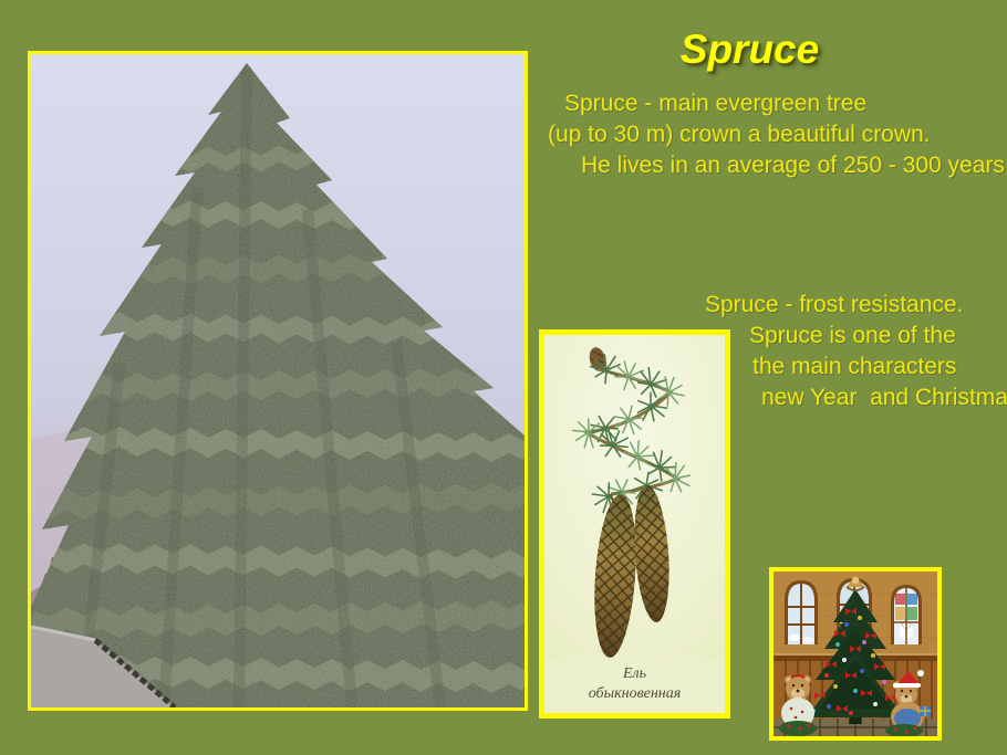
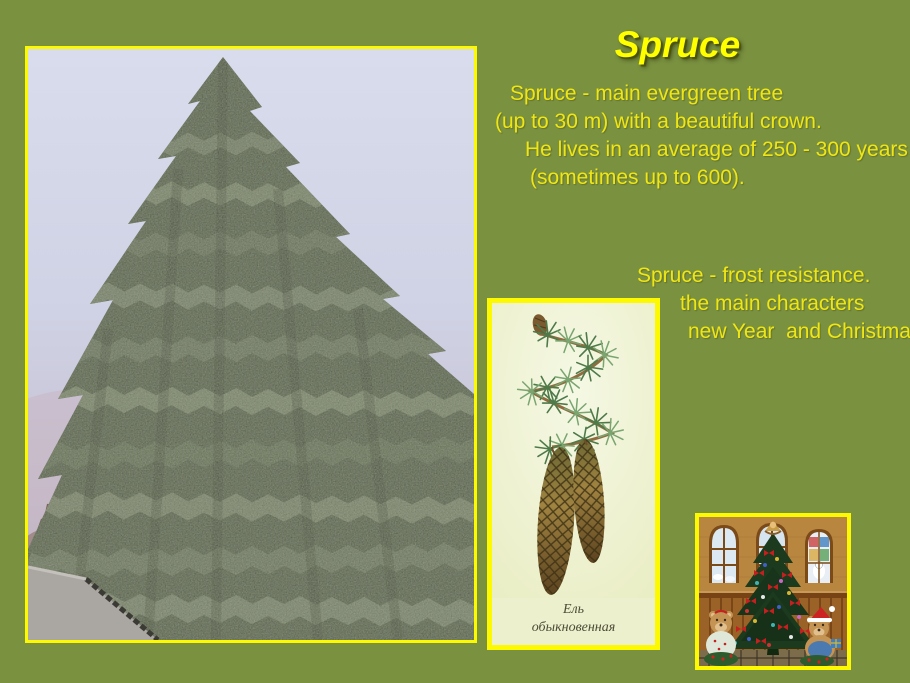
  Spruce
  Spruce - main evergreen tree
- (up to 30 m) crown a beautiful crown.
+ (up to 30 m) with a beautiful crown.
  He lives in an average of 250 - 300 years
+ (sometimes up to 600).
  Spruce - frost resistance.
- Spruce is one of the
  the main characters
  new Year and Christma
  Ель
  обыкновенная
